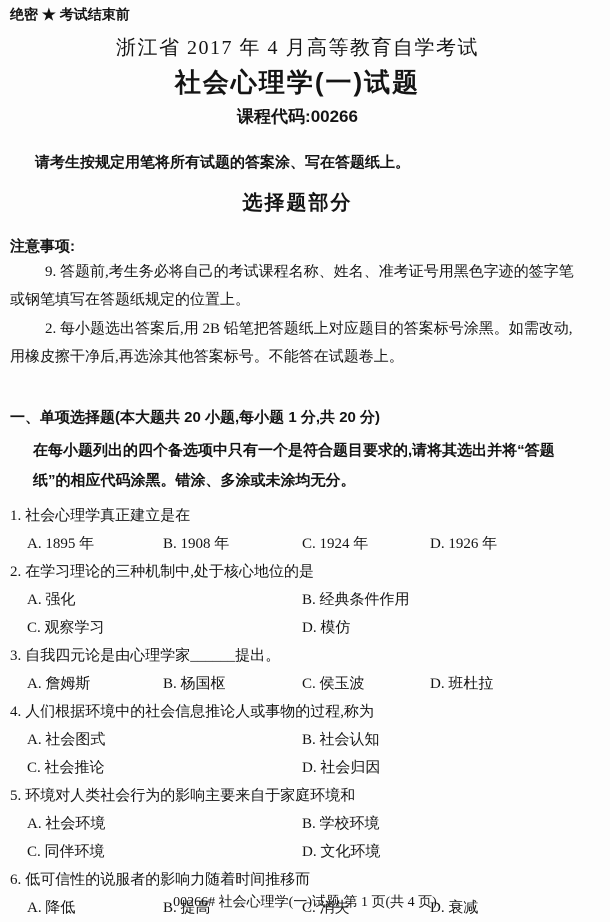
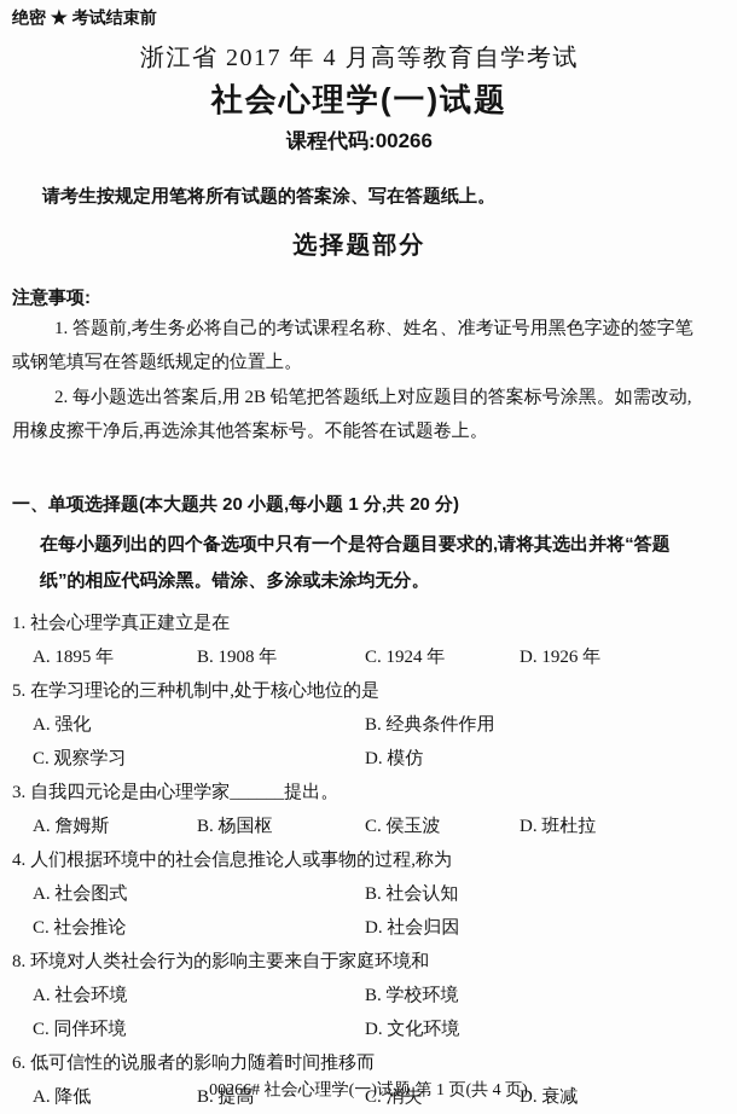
  绝密 ★ 考试结束前
  浙江省 2017 年 4 月高等教育自学考试
  社会心理学(一)试题
  课程代码:00266
  请考生按规定用笔将所有试题的答案涂、写在答题纸上。
  选择题部分
  注意事项:
- 9. 答题前,考生务必将自己的考试课程名称、姓名、准考证号用黑色字迹的签字笔或钢笔填写在答题纸规定的位置上。
+ 1. 答题前,考生务必将自己的考试课程名称、姓名、准考证号用黑色字迹的签字笔或钢笔填写在答题纸规定的位置上。
  2. 每小题选出答案后,用 2B 铅笔把答题纸上对应题目的答案标号涂黑。如需改动,用橡皮擦干净后,再选涂其他答案标号。不能答在试题卷上。
  一、单项选择题(本大题共 20 小题,每小题 1 分,共 20 分)
  在每小题列出的四个备选项中只有一个是符合题目要求的,请将其选出并将“答题纸”的相应代码涂黑。错涂、多涂或未涂均无分。
  1. 社会心理学真正建立是在
  A. 1895 年
  B. 1908 年
  C. 1924 年
  D. 1926 年
- 2. 在学习理论的三种机制中,处于核心地位的是
+ 5. 在学习理论的三种机制中,处于核心地位的是
  A. 强化
  B. 经典条件作用
  C. 观察学习
  D. 模仿
  3. 自我四元论是由心理学家______提出。
  A. 詹姆斯
  B. 杨国枢
  C. 侯玉波
  D. 班杜拉
  4. 人们根据环境中的社会信息推论人或事物的过程,称为
  A. 社会图式
  B. 社会认知
  C. 社会推论
  D. 社会归因
- 5. 环境对人类社会行为的影响主要来自于家庭环境和
+ 8. 环境对人类社会行为的影响主要来自于家庭环境和
  A. 社会环境
  B. 学校环境
  C. 同伴环境
  D. 文化环境
  6. 低可信性的说服者的影响力随着时间推移而
  A. 降低
  B. 提高
  C. 消失
  D. 衰减
  00266# 社会心理学(一)试题 第 1 页(共 4 页)
